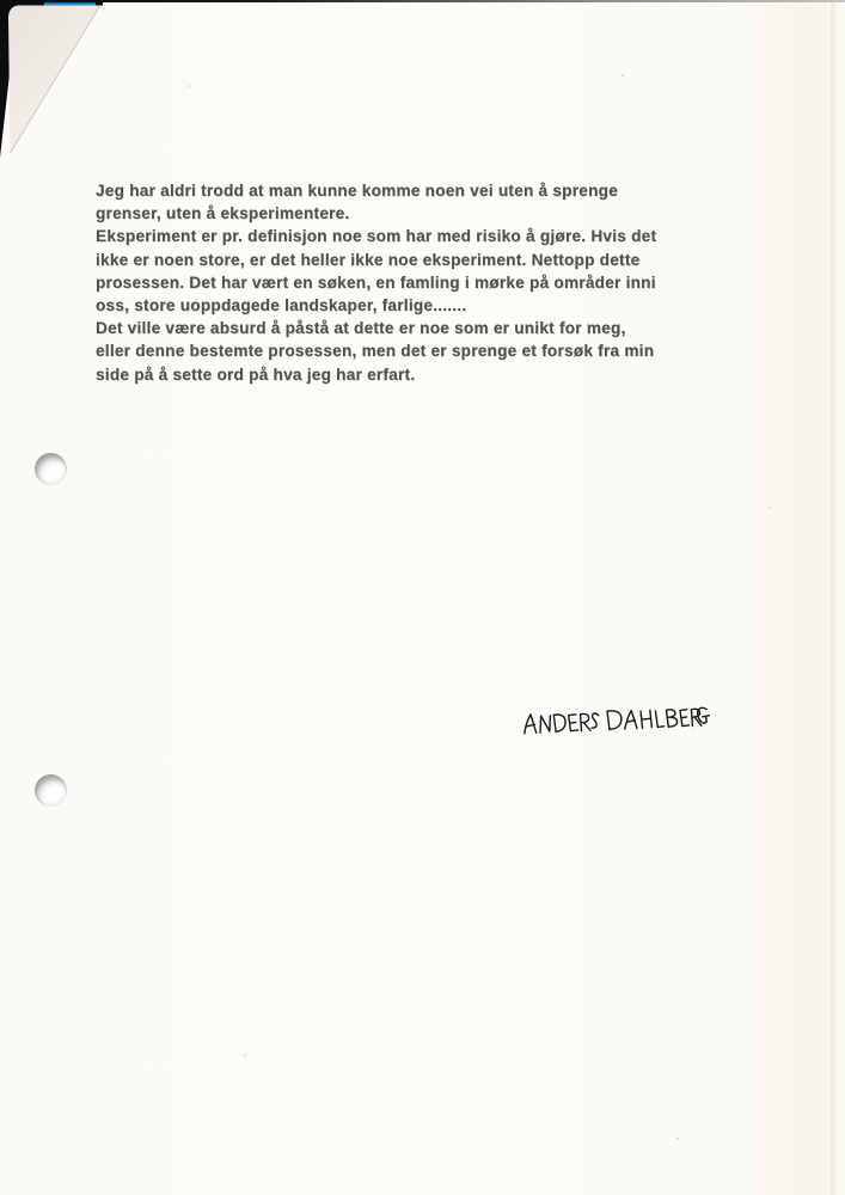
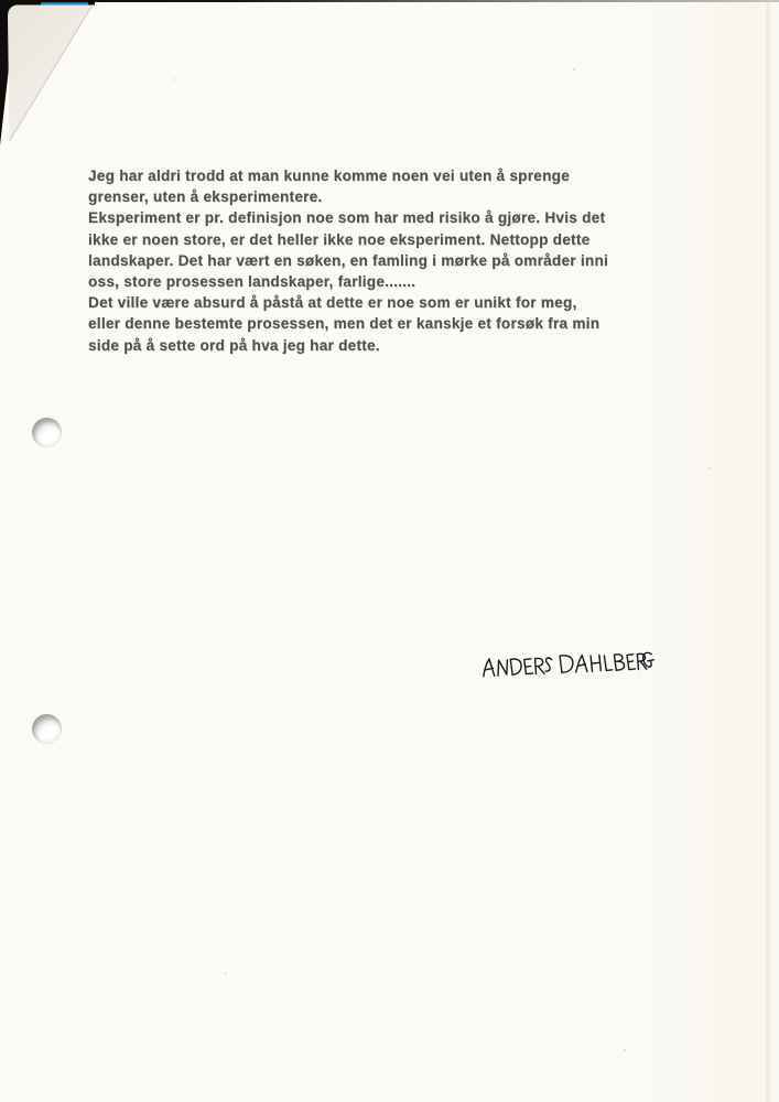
  Jeg har aldri trodd at man kunne komme noen vei uten å sprenge
  grenser, uten å eksperimentere.
  Eksperiment er pr. definisjon noe som har med risiko å gjøre. Hvis det
  ikke er noen store, er det heller ikke noe eksperiment. Nettopp dette
- prosessen. Det har vært en søken, en famling i mørke på områder inni
+ landskaper. Det har vært en søken, en famling i mørke på områder inni
- oss, store uoppdagede landskaper, farlige.......
+ oss, store prosessen landskaper, farlige.......
  Det ville være absurd å påstå at dette er noe som er unikt for meg,
- eller denne bestemte prosessen, men det er sprenge et forsøk fra min
+ eller denne bestemte prosessen, men det er kanskje et forsøk fra min
- side på å sette ord på hva jeg har erfart.
+ side på å sette ord på hva jeg har dette.
